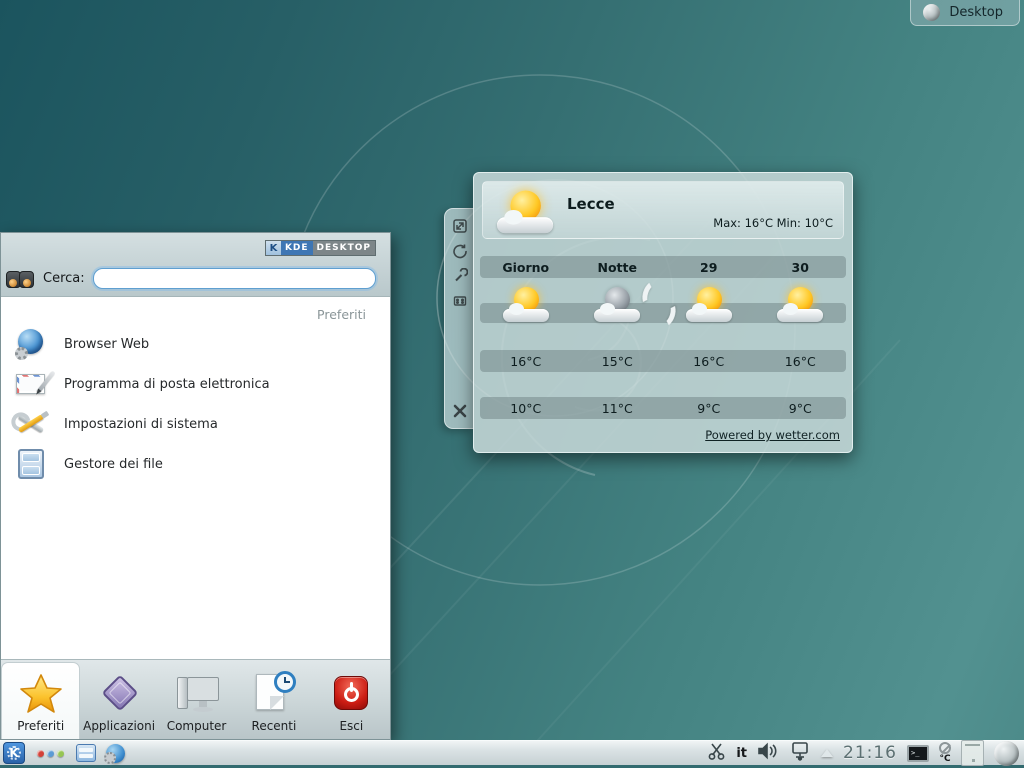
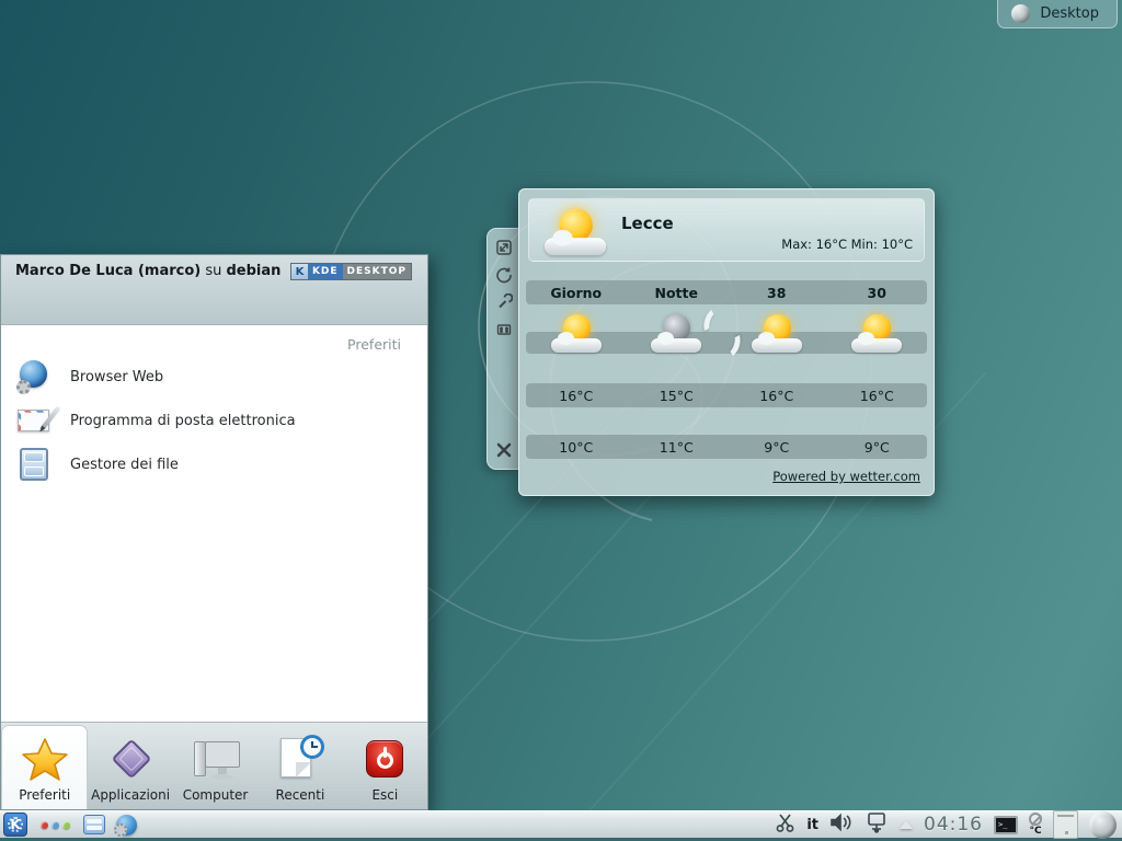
  Desktop
  Lecce
  Max: 16°C Min: 10°C
  Giorno
  Notte
- 29
+ 38
  30
  16°C
  15°C
  16°C
  16°C
  10°C
  11°C
  9°C
  9°C
  Powered by wetter.com
+ Marco De Luca (marco) su debian
  K
  KDE
  DESKTOP
- Cerca:
  Preferiti
  Browser Web
  Programma di posta elettronica
- Impostazioni di sistema
  Gestore dei file
  Preferiti
  Applicazioni
  Computer
  Recenti
  Esci
  K
  it
- 21:16
+ 04:16
  >_
  °C
